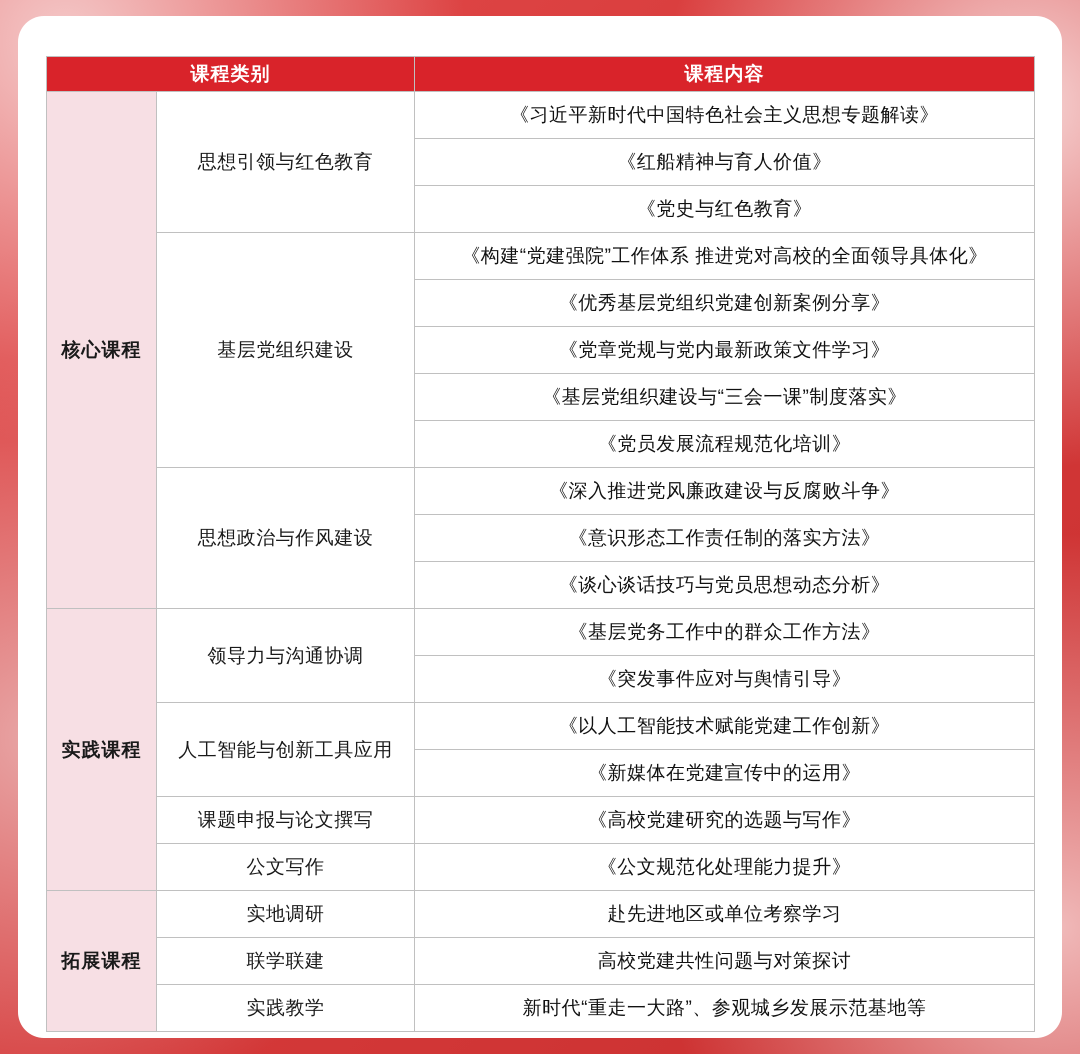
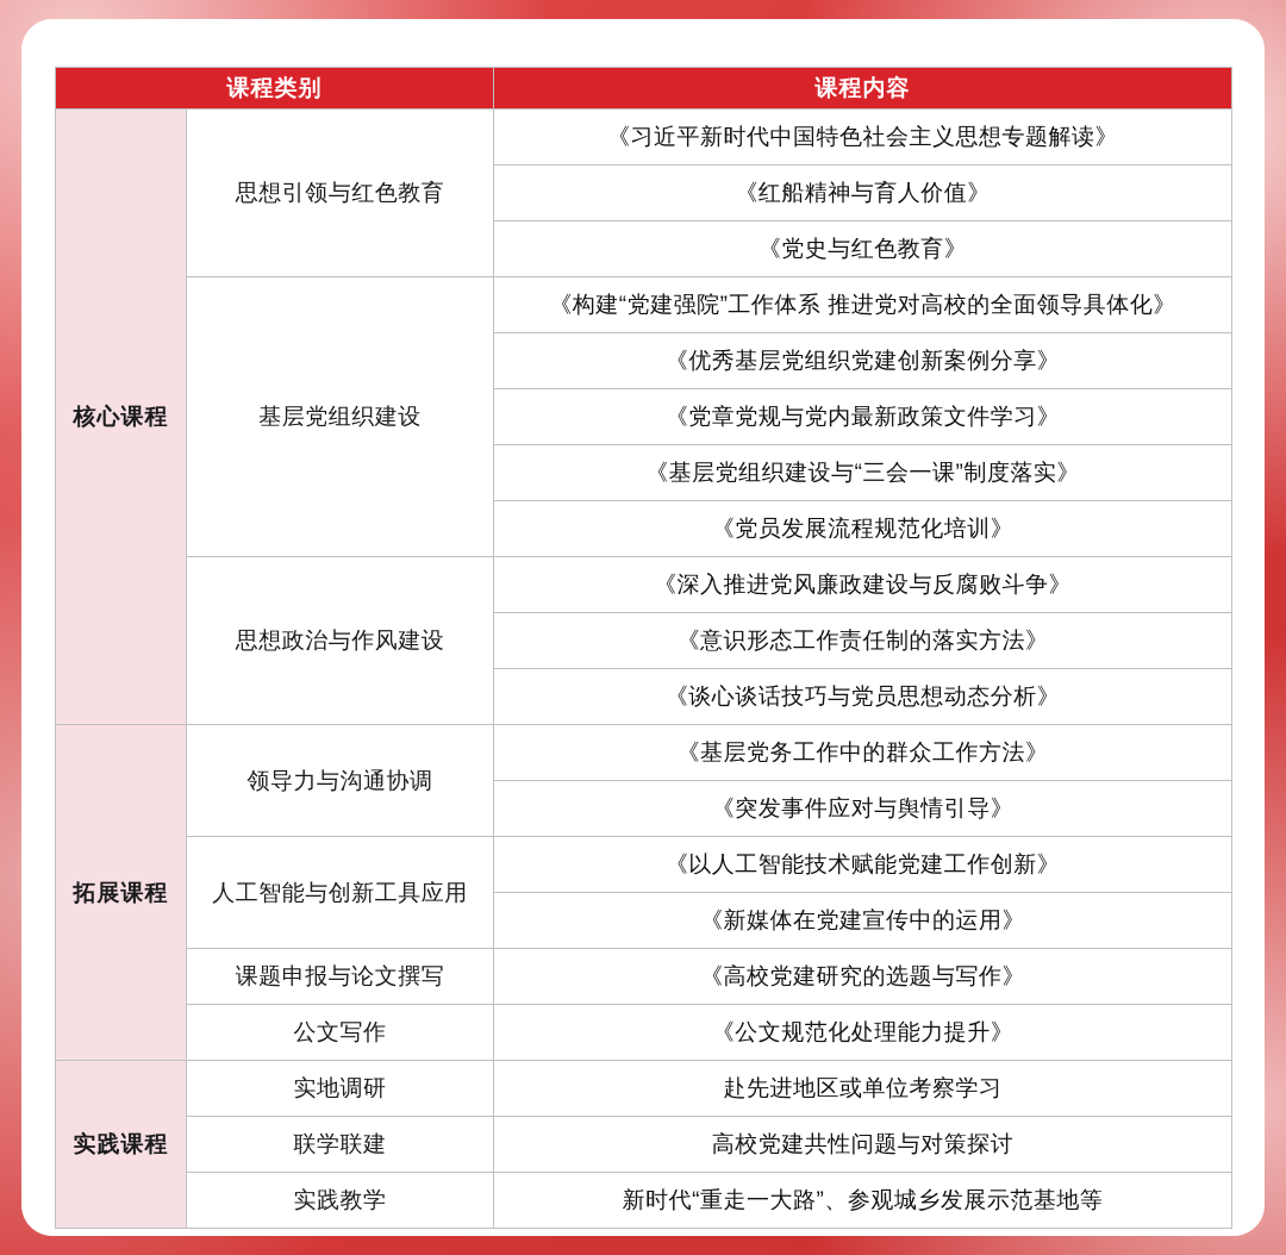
  课程类别	课程内容
  核心课程	思想引领与红色教育	《习近平新时代中国特色社会主义思想专题解读》
  《红船精神与育人价值》
  《党史与红色教育》
  基层党组织建设	《构建“党建强院”工作体系 推进党对高校的全面领导具体化》
  《优秀基层党组织党建创新案例分享》
  《党章党规与党内最新政策文件学习》
  《基层党组织建设与“三会一课”制度落实》
  《党员发展流程规范化培训》
  思想政治与作风建设	《深入推进党风廉政建设与反腐败斗争》
  《意识形态工作责任制的落实方法》
  《谈心谈话技巧与党员思想动态分析》
- 实践课程	领导力与沟通协调	《基层党务工作中的群众工作方法》
+ 拓展课程	领导力与沟通协调	《基层党务工作中的群众工作方法》
  《突发事件应对与舆情引导》
  人工智能与创新工具应用	《以人工智能技术赋能党建工作创新》
  《新媒体在党建宣传中的运用》
  课题申报与论文撰写	《高校党建研究的选题与写作》
  公文写作	《公文规范化处理能力提升》
- 拓展课程	实地调研	赴先进地区或单位考察学习
+ 实践课程	实地调研	赴先进地区或单位考察学习
  联学联建	高校党建共性问题与对策探讨
  实践教学	新时代“重走一大路”、参观城乡发展示范基地等
